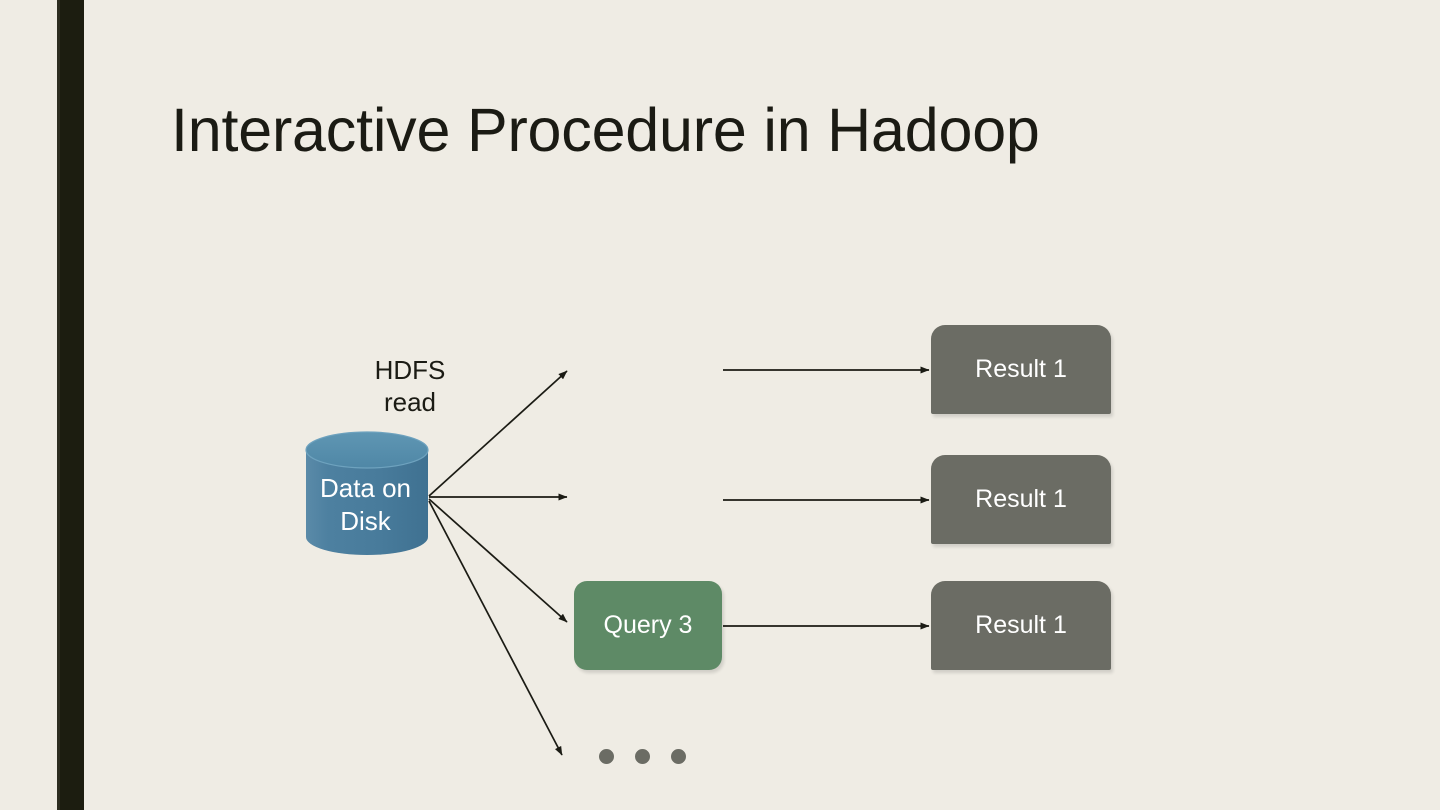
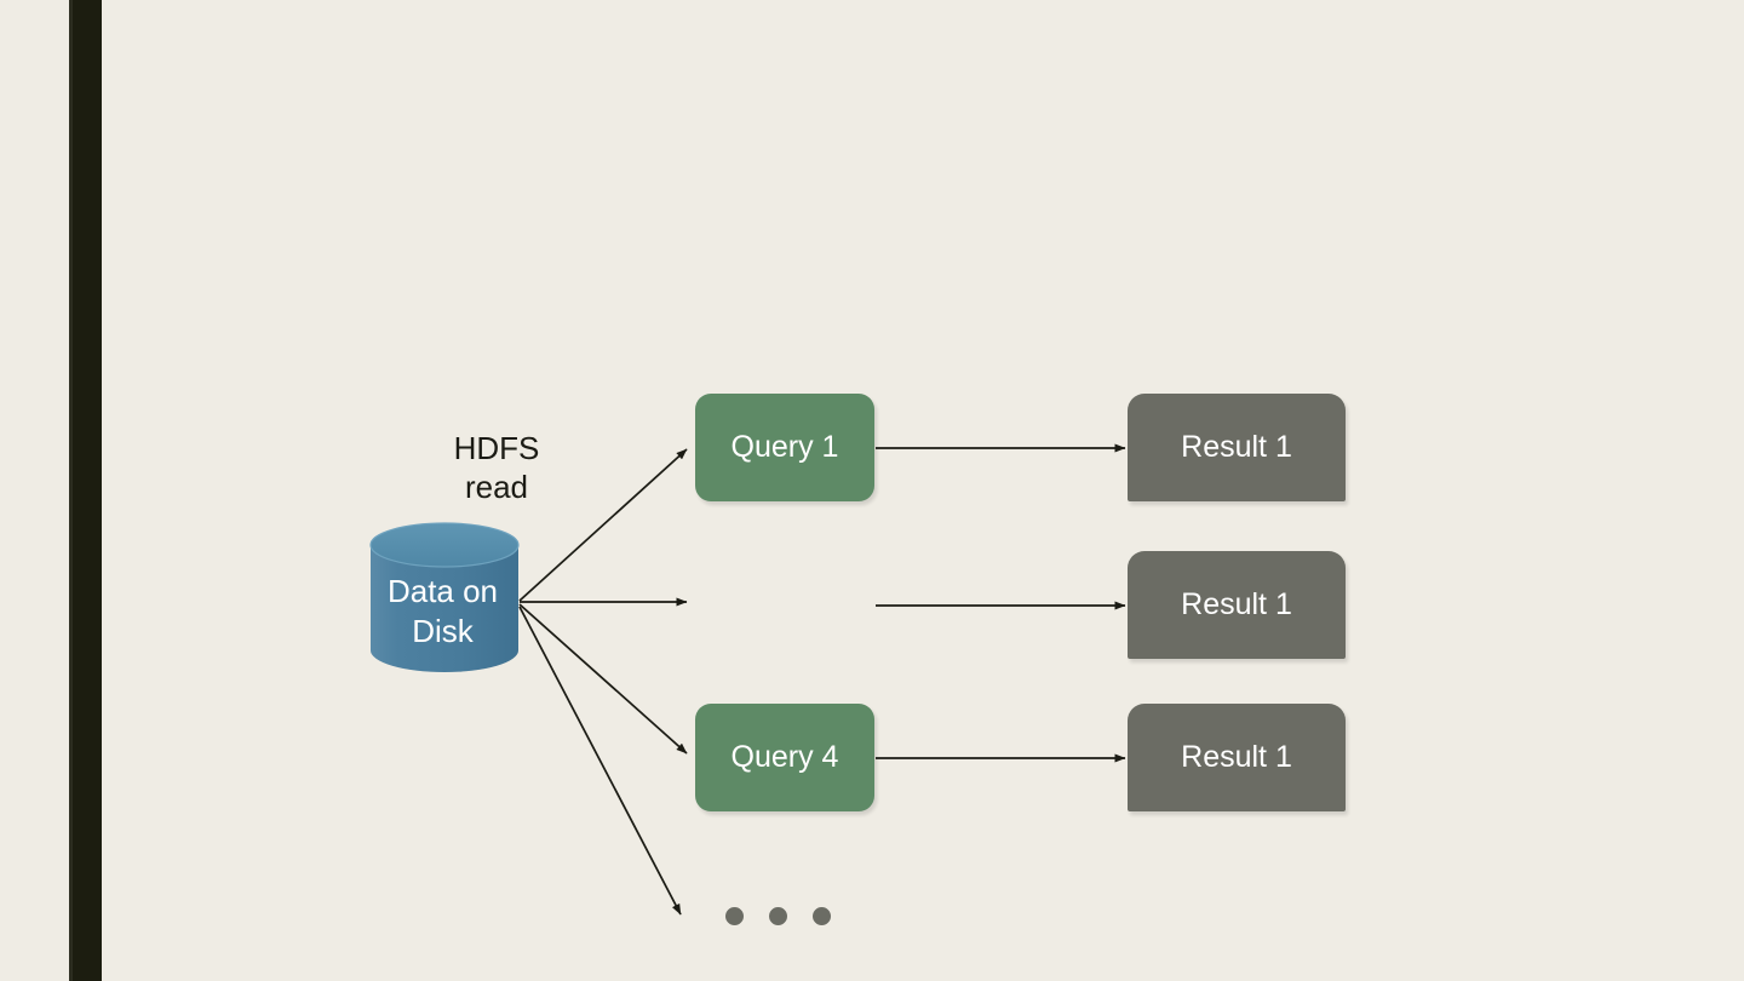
- Interactive Procedure in Hadoop
  Data on
  Disk
  HDFS
  read
+ Query 1
- Query 3
+ Query 4
  Result 1
  Result 1
  Result 1
